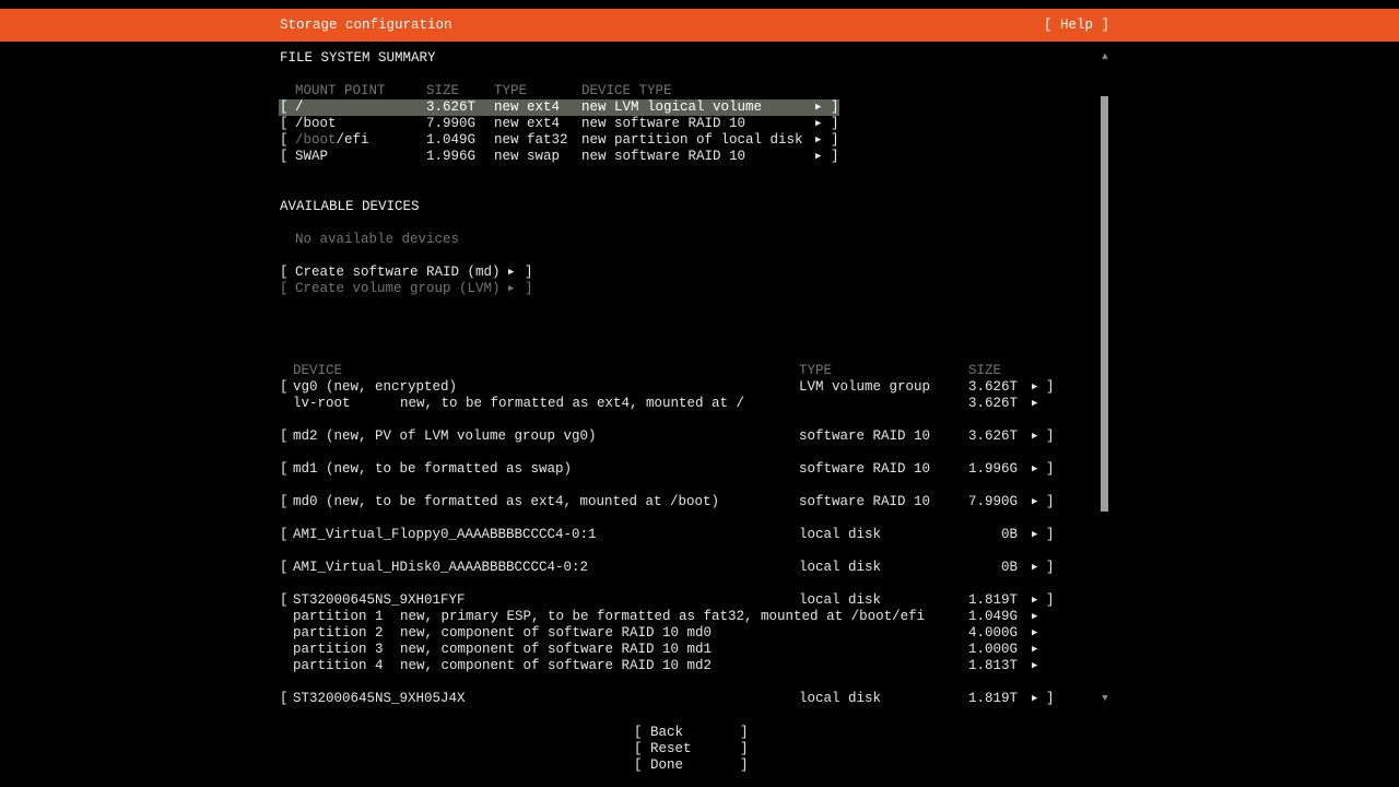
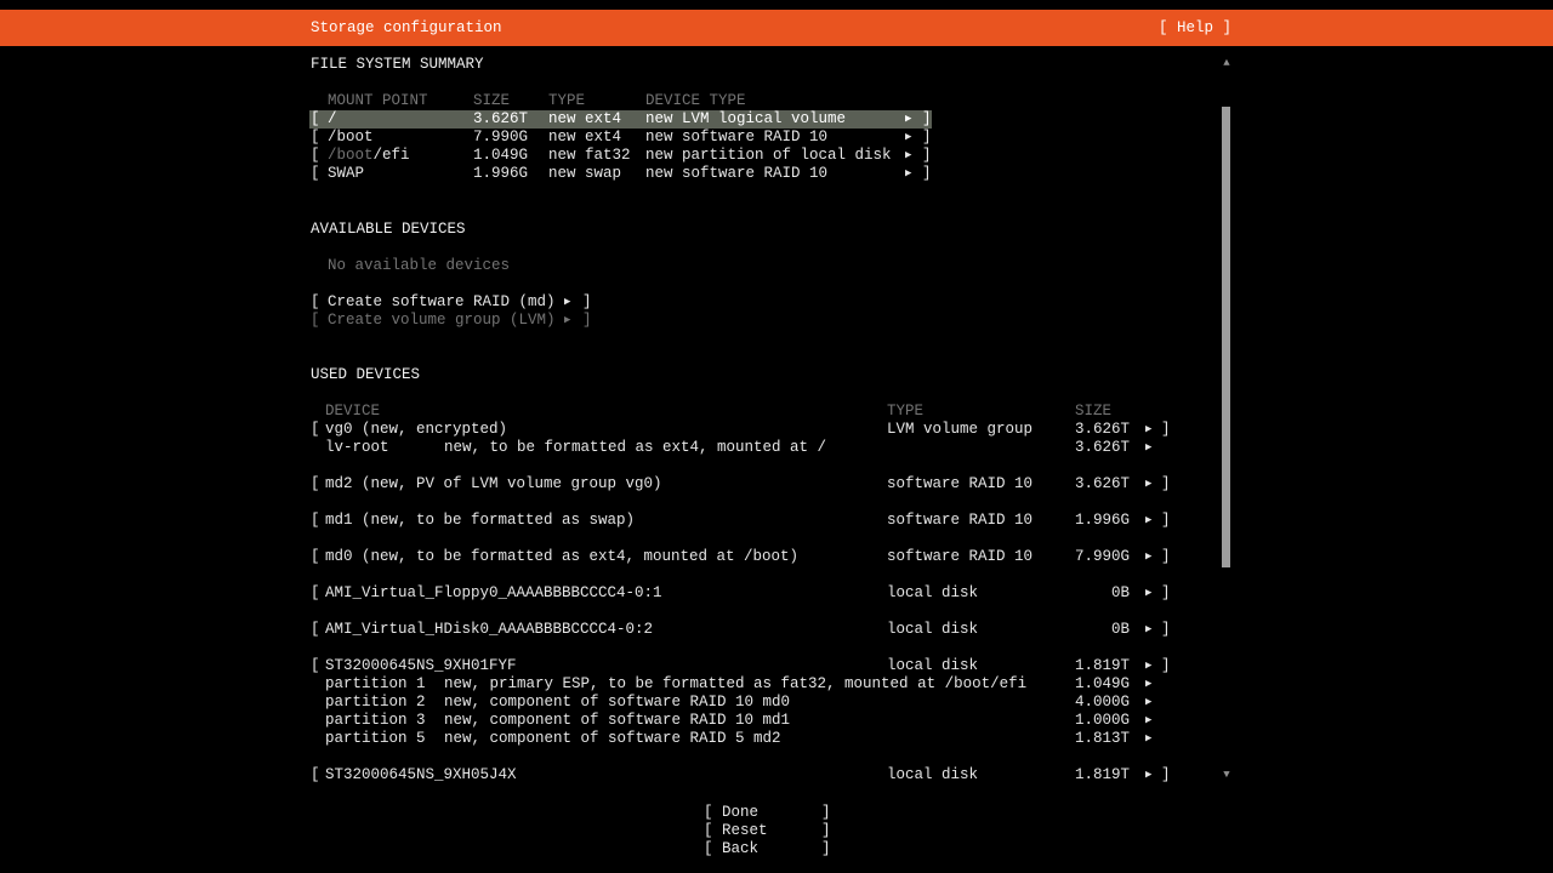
  Storage configuration
  [ Help ]
  FILE SYSTEM SUMMARY
  AVAILABLE DEVICES
  No available devices
+ USED DEVICES
  ▲
  ▼
  MOUNT POINT
  SIZE
  TYPE
  DEVICE TYPE
  [
  /
  3.626T
  new ext4
  new LVM logical volume
  ▶
  ]
  [
  /boot
  7.990G
  new ext4
  new software RAID 10
  ▶
  ]
  [
  /boot
  /efi
  1.049G
  new fat32
  new partition of local disk
  ▶
  ]
  [
  SWAP
  1.996G
  new swap
  new software RAID 10
  ▶
  ]
  [
  Create software RAID (md)
  ▶
  ]
  [
  Create volume group (LVM)
  ▶
  ]
  DEVICE
  TYPE
  SIZE
  [
  vg0 (new, encrypted)
  LVM volume group
  3.626T
  ▶
  ]
  lv-root
  new, to be formatted as ext4, mounted at /
  3.626T
  ▶
  [
  md2 (new, PV of LVM volume group vg0)
  software RAID 10
  3.626T
  ▶
  ]
  [
  md1 (new, to be formatted as swap)
  software RAID 10
  1.996G
  ▶
  ]
  [
  md0 (new, to be formatted as ext4, mounted at /boot)
  software RAID 10
  7.990G
  ▶
  ]
  [
  AMI_Virtual_Floppy0_AAAABBBBCCCC4-0:1
  local disk
  0B
  ▶
  ]
  [
  AMI_Virtual_HDisk0_AAAABBBBCCCC4-0:2
  local disk
  0B
  ▶
  ]
  [
  ST32000645NS_9XH01FYF
  local disk
  1.819T
  ▶
  ]
  partition 1
  new, primary ESP, to be formatted as fat32, mounted at /boot/efi
  1.049G
  ▶
  partition 2
  new, component of software RAID 10 md0
  4.000G
  ▶
  partition 3
  new, component of software RAID 10 md1
  1.000G
  ▶
- partition 4
+ partition 5
- new, component of software RAID 10 md2
+ new, component of software RAID 5 md2
  1.813T
  ▶
  [
  ST32000645NS_9XH05J4X
  local disk
  1.819T
  ▶
  ]
  [
- Back
+ Done
  ]
  [
  Reset
  ]
  [
- Done
+ Back
  ]
